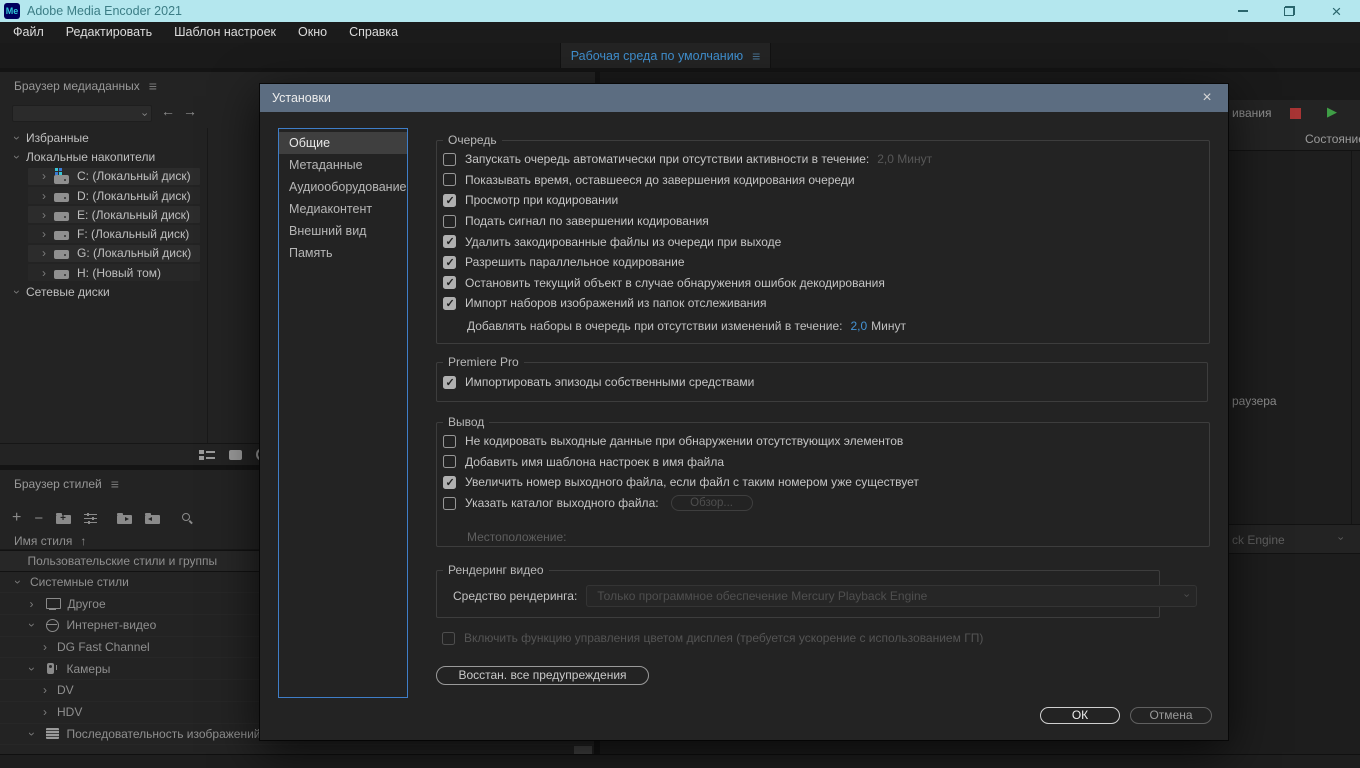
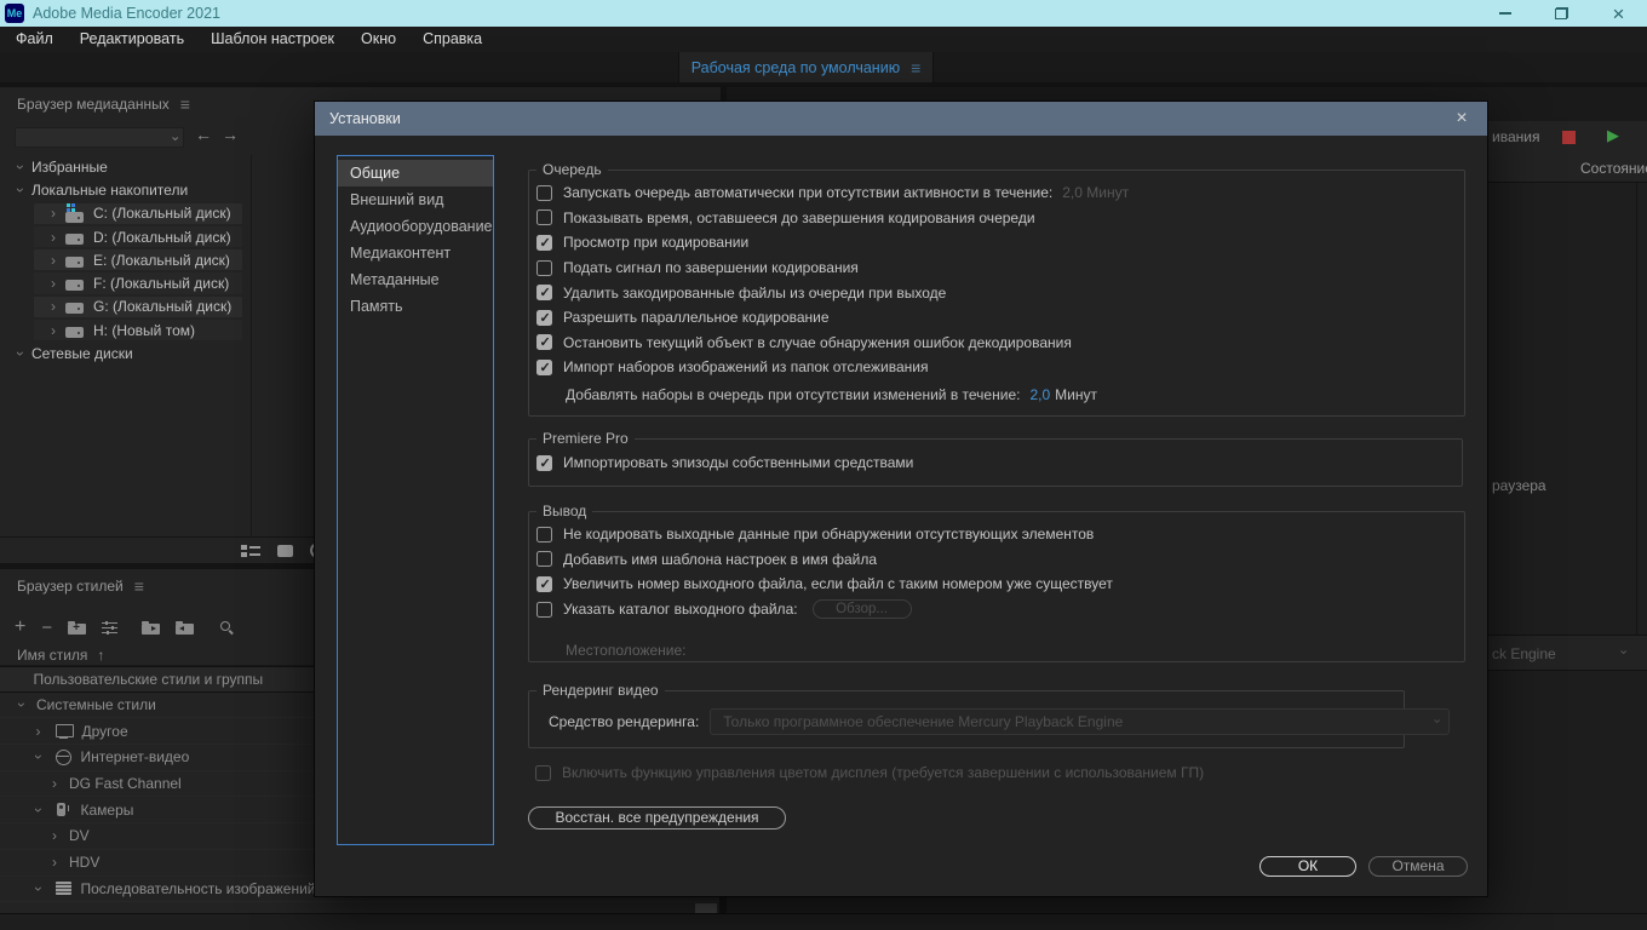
  Me
  Adobe Media Encoder 2021
  Файл
  Редактировать
  Шаблон настроек
  Окно
  Справка
  Рабочая среда по умолчанию
  Браузер медиаданных
  Избранные
  Локальные накопители
  C: (Локальный диск)
  D: (Локальный диск)
  E: (Локальный диск)
  F: (Локальный диск)
  G: (Локальный диск)
  H: (Новый том)
  Сетевые диски
  Браузер стилей
  Имя стиля
  Пользовательские стили и группы
  Системные стили
  Другое
  Интернет-видео
  DG Fast Channel
  Камеры
  DV
  HDV
  Последовательность изображений
  ивания
  Состояни
  раузера
  ck Engine
  Установки
  Общие
- Метаданные
+ Внешний вид
  Аудиооборудование
  Медиаконтент
- Внешний вид
+ Метаданные
  Память
  Очередь
  Запускать очередь автоматически при отсутствии активности в течение:
  2,0 Минут
  Показывать время, оставшееся до завершения кодирования очереди
  Просмотр при кодировании
  Подать сигнал по завершении кодирования
  Удалить закодированные файлы из очереди при выходе
  Разрешить параллельное кодирование
  Остановить текущий объект в случае обнаружения ошибок декодирования
  Импорт наборов изображений из папок отслеживания
  Добавлять наборы в очередь при отсутствии изменений в течение:
  2,0
  Минут
  Premiere Pro
  Импортировать эпизоды собственными средствами
  Вывод
  Не кодировать выходные данные при обнаружении отсутствующих элементов
  Добавить имя шаблона настроек в имя файла
  Увеличить номер выходного файла, если файл с таким номером уже существует
  Указать каталог выходного файла:
  Обзор...
  Местоположение:
  Рендеринг видео
  Средство рендеринга:
  Только программное обеспечение Mercury Playback Engine
- Включить функцию управления цветом дисплея (требуется ускорение с использованием ГП)
+ Включить функцию управления цветом дисплея (требуется завершении с использованием ГП)
  Восстан. все предупреждения
  ОК
  Отмена
